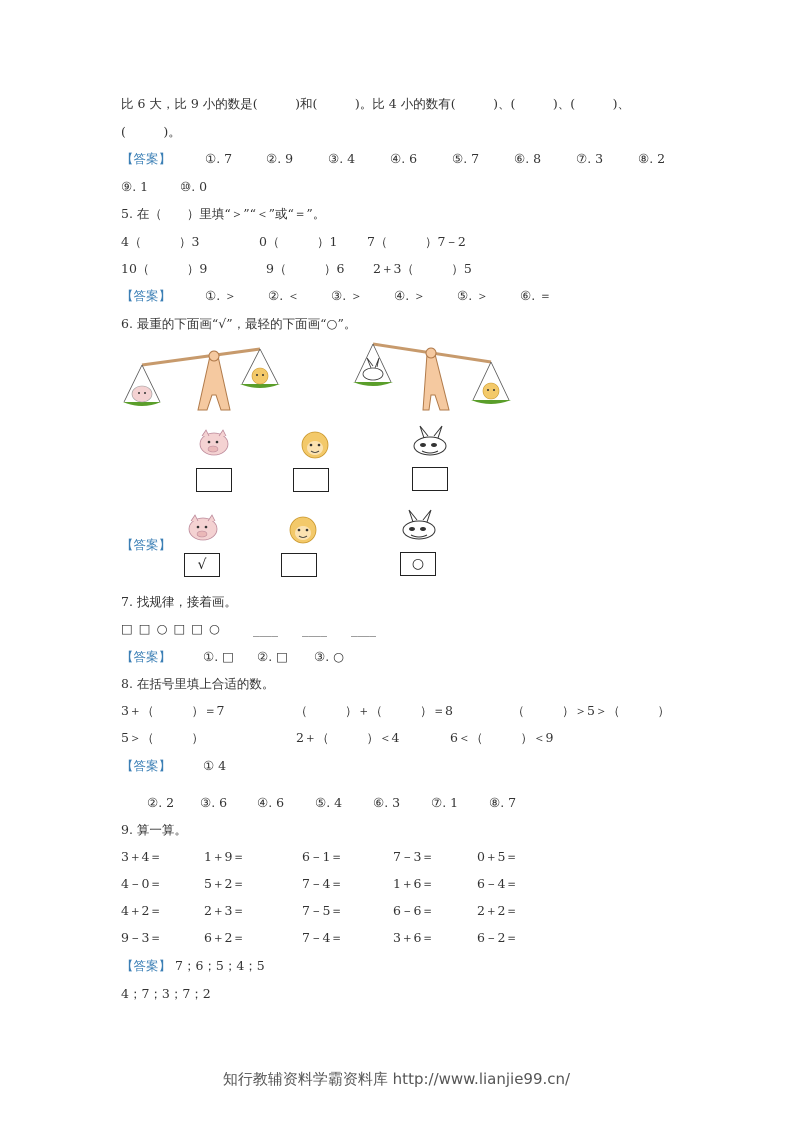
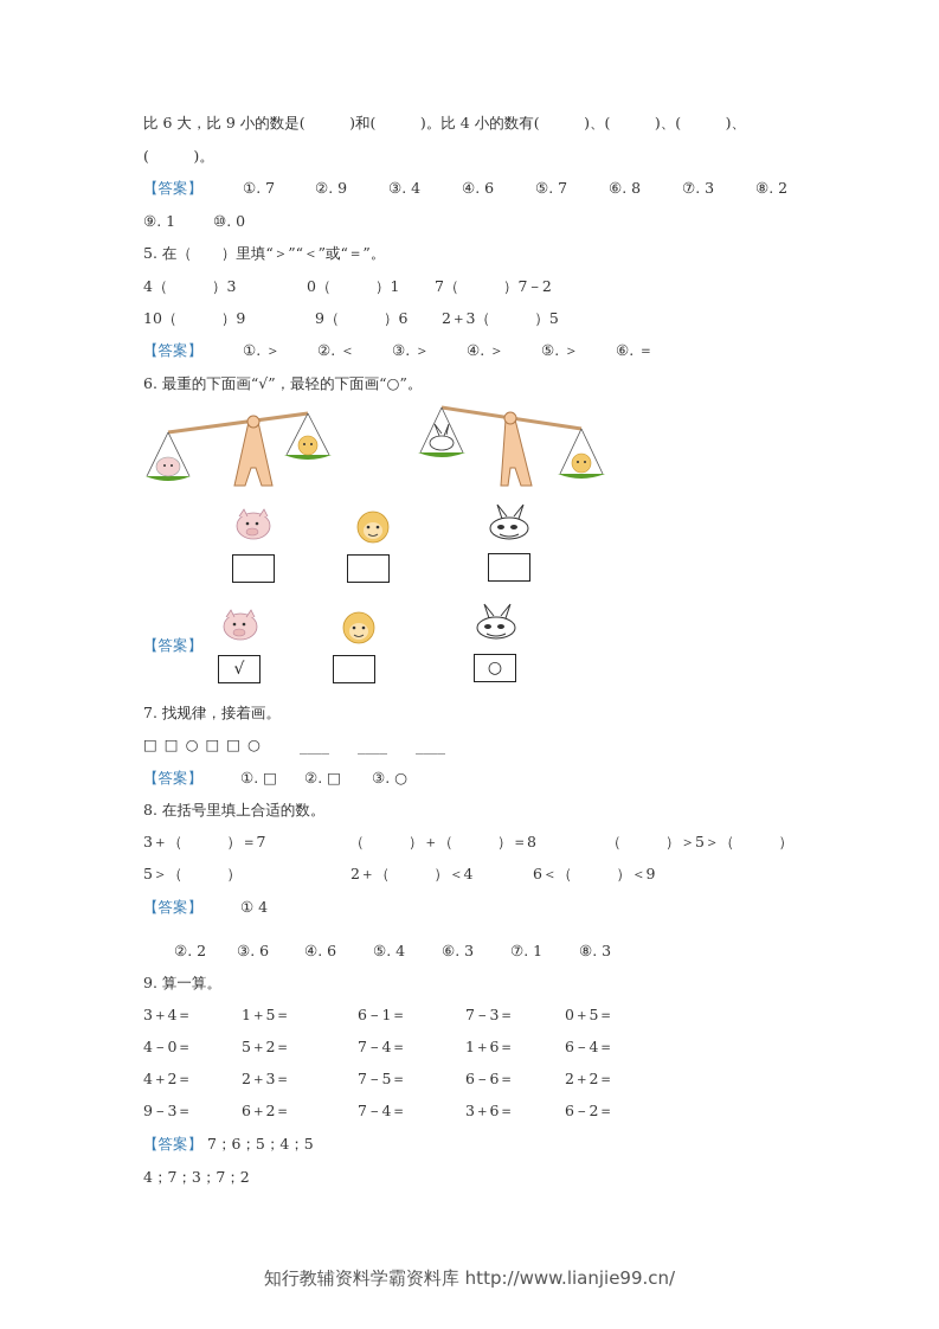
  比 6 大，比 9 小的数是( )和( )。比 4 小的数有( )、( )、( )、
  ( )。
  【答案】
  ①. 7
  ②. 9
  ③. 4
  ④. 6
  ⑤. 7
  ⑥. 8
  ⑦. 3
  ⑧. 2
  ⑨. 1
  ⑩. 0
  5. 在（ ）里填“＞”“＜”或“＝”。
  4（ ）3
  0（ ）1
  7（ ）7－2
  10（ ）9
  9（ ）6
  2＋3（ ）5
  【答案】
  ①. ＞
  ②. ＜
  ③. ＞
  ④. ＞
  ⑤. ＞
  ⑥. ＝
  6. 最重的下面画“√”，最轻的下面画“○”。
  【答案】
  √
  ○
  7. 找规律，接着画。
  □ □ ○ □ □ ○
  ____
  ____
  ____
  【答案】
  ①. □
  ②. □
  ③. ○
  8. 在括号里填上合适的数。
  3＋（ ）＝7
  （ ）＋（ ）＝8
  （ ）＞5＞（ ）
  5＞（ ）
  2＋（ ）＜4
  6＜（ ）＜9
  【答案】
  ① 4
  ②. 2
  ③. 6
  ④. 6
  ⑤. 4
  ⑥. 3
  ⑦. 1
- ⑧. 7
+ ⑧. 3
  9. 算一算。
  3＋4＝
- 1＋9＝
+ 1＋5＝
  6－1＝
  7－3＝
  0＋5＝
  4－0＝
  5＋2＝
  7－4＝
  1＋6＝
  6－4＝
  4＋2＝
  2＋3＝
  7－5＝
  6－6＝
  2＋2＝
  9－3＝
  6＋2＝
  7－4＝
  3＋6＝
  6－2＝
  【答案】
  7；6；5；4；5
  4；7；3；7；2
  知行教辅资料学霸资料库 http://www.lianjie99.cn/
